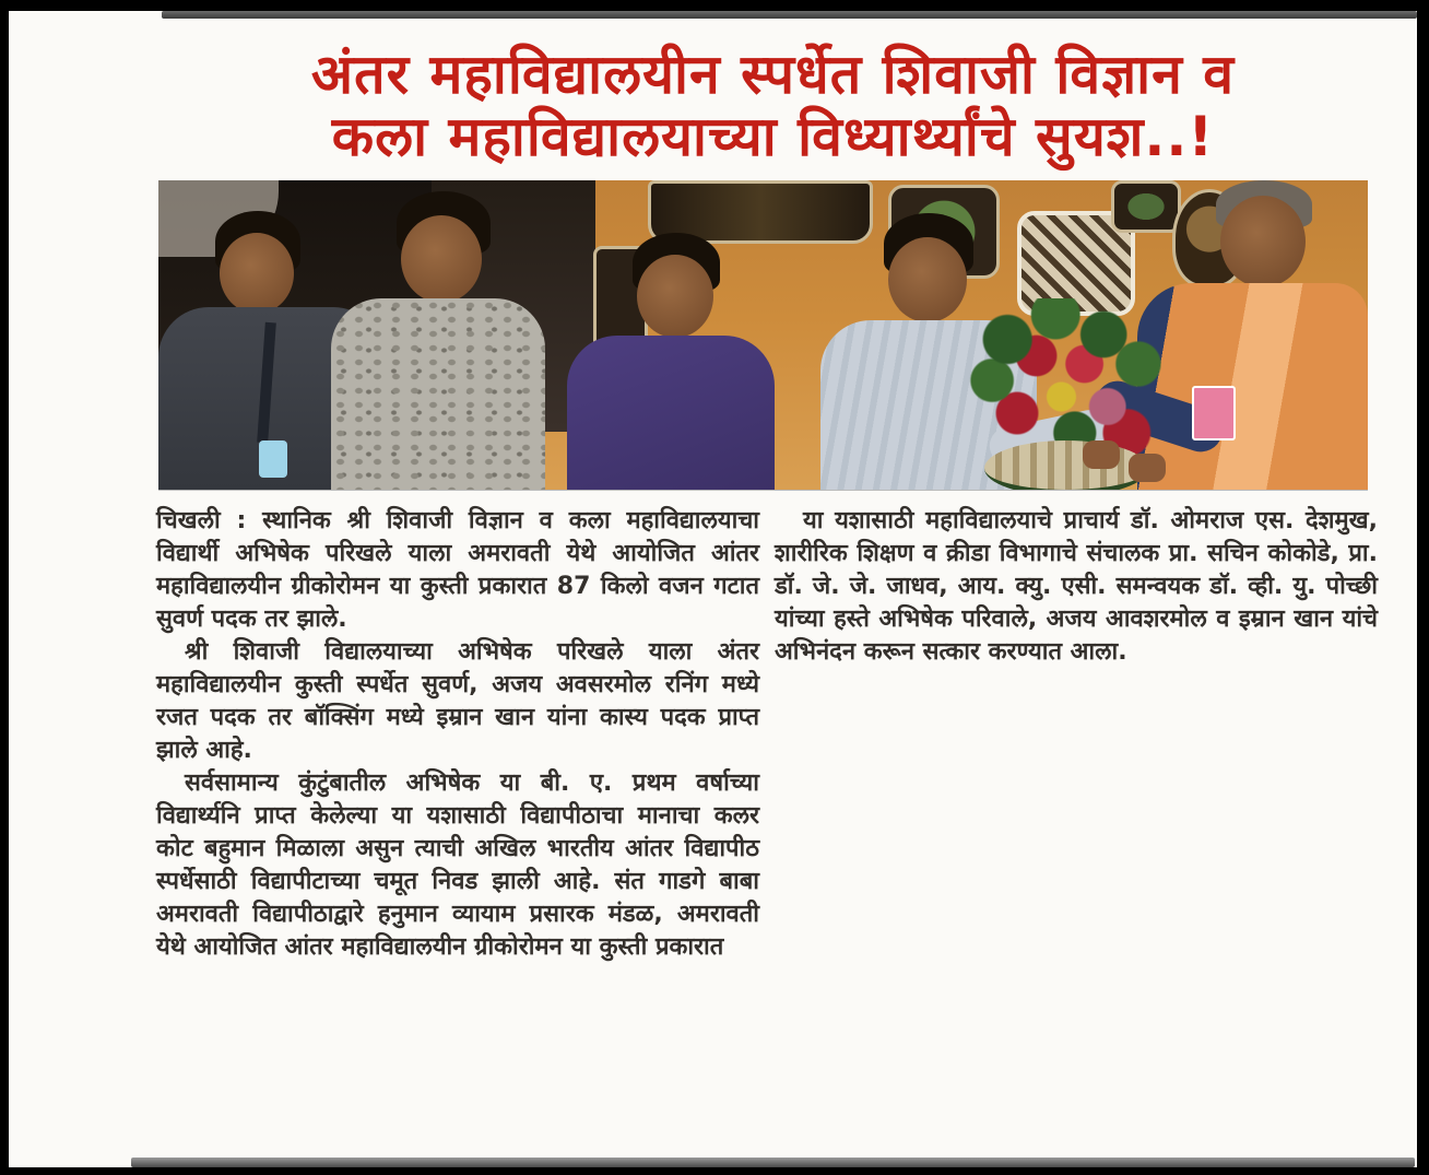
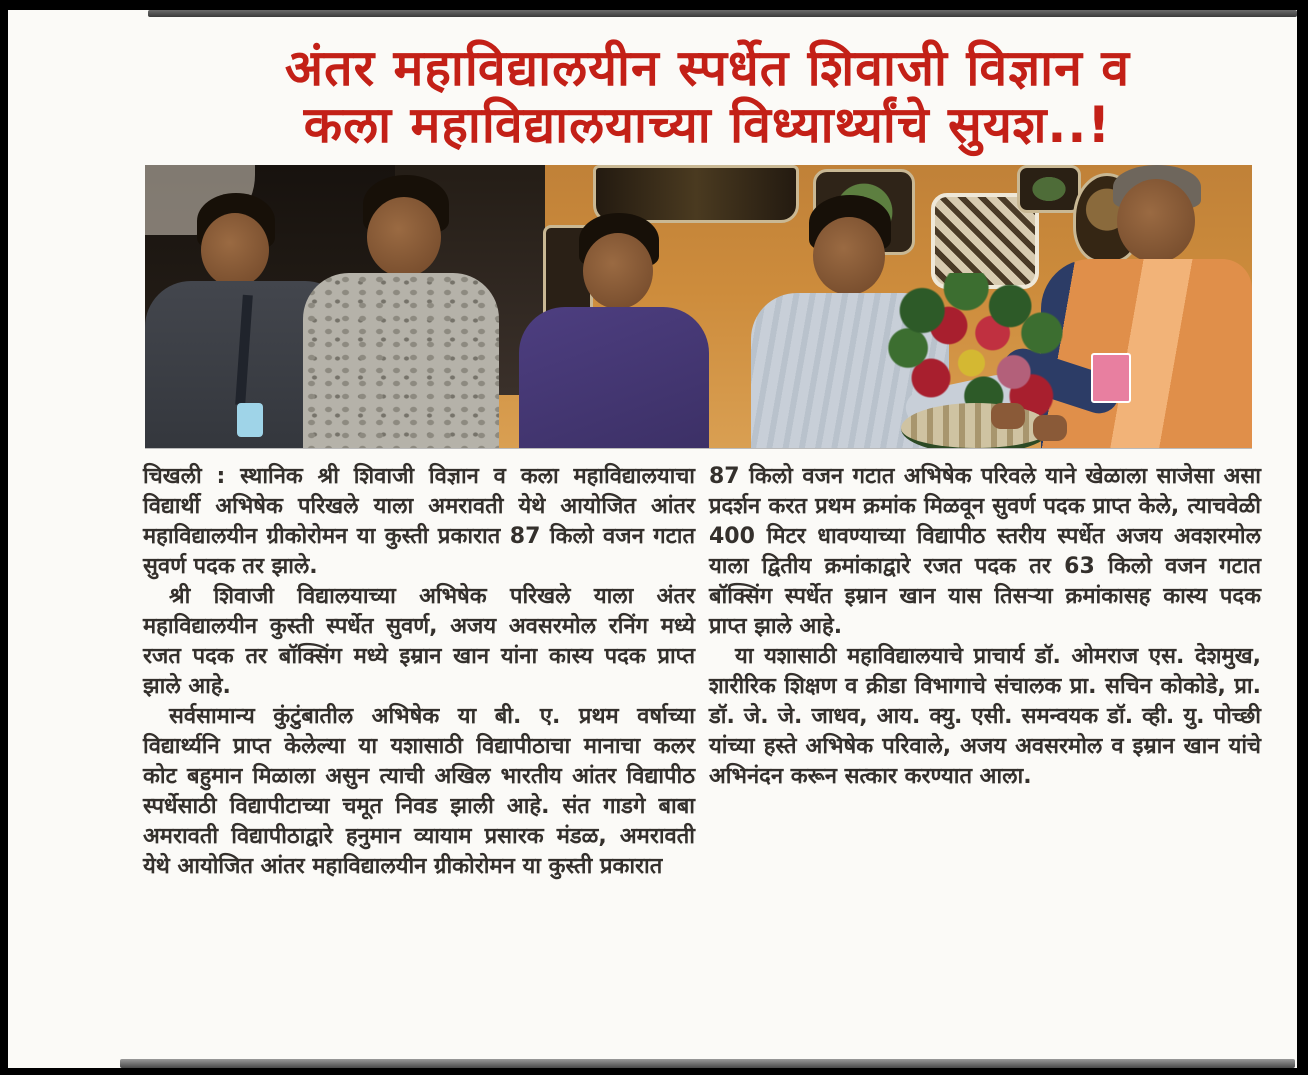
  अंतर महाविद्यालयीन स्पर्धेत शिवाजी विज्ञान व
  कला महाविद्यालयाच्या विध्यार्थ्यांचे सुयश..!
  चिखली : स्थानिक श्री शिवाजी विज्ञान व कला महाविद्यालयाचा विद्यार्थी अभिषेक परिखले याला अमरावती येथे आयोजित आंतर महाविद्यालयीन ग्रीकोरोमन या कुस्ती प्रकारात 87 किलो वजन गटात सुवर्ण पदक तर झाले.
  श्री शिवाजी विद्यालयाच्या अभिषेक परिखले याला अंतर महाविद्यालयीन कुस्ती स्पर्धेत सुवर्ण, अजय अवसरमोल रनिंग मध्ये रजत पदक तर बॉक्सिंग मध्ये इम्रान खान यांना कास्य पदक प्राप्त झाले आहे.
  सर्वसामान्य कुंटुंबातील अभिषेक या बी. ए. प्रथम वर्षाच्या विद्यार्थ्यनि प्राप्त केलेल्या या यशासाठी विद्यापीठाचा मानाचा कलर कोट बहुमान मिळाला असुन त्याची अखिल भारतीय आंतर विद्यापीठ स्पर्धेसाठी विद्यापीटाच्या चमूत निवड झाली आहे. संत गाडगे बाबा अमरावती विद्यापीठाद्वारे हनुमान व्यायाम प्रसारक मंडळ, अमरावती येथे आयोजित आंतर महाविद्यालयीन ग्रीकोरोमन या कुस्ती प्रकारात
+ 87 किलो वजन गटात अभिषेक परिवले याने खेळाला साजेसा असा प्रदर्शन करत प्रथम क्रमांक मिळवून सुवर्ण पदक प्राप्त केले, त्याचवेळी 400 मिटर धावण्याच्या विद्यापीठ स्तरीय स्पर्धेत अजय अवशरमोल याला द्वितीय क्रमांकाद्वारे रजत पदक तर 63 किलो वजन गटात बॉक्सिंग स्पर्धेत इम्रान खान यास तिसऱ्या क्रमांकासह कास्य पदक प्राप्त झाले आहे.
- या यशासाठी महाविद्यालयाचे प्राचार्य डॉ. ओमराज एस. देशमुख, शारीरिक शिक्षण व क्रीडा विभागाचे संचालक प्रा. सचिन कोकोडे, प्रा. डॉ. जे. जे. जाधव, आय. क्यु. एसी. समन्वयक डॉ. व्ही. यु. पोच्छी यांच्या हस्ते अभिषेक परिवाले, अजय आवशरमोल व इम्रान खान यांचे अभिनंदन करून सत्कार करण्यात आला.
+ या यशासाठी महाविद्यालयाचे प्राचार्य डॉ. ओमराज एस. देशमुख, शारीरिक शिक्षण व क्रीडा विभागाचे संचालक प्रा. सचिन कोकोडे, प्रा. डॉ. जे. जे. जाधव, आय. क्यु. एसी. समन्वयक डॉ. व्ही. यु. पोच्छी यांच्या हस्ते अभिषेक परिवाले, अजय अवसरमोल व इम्रान खान यांचे अभिनंदन करून सत्कार करण्यात आला.
